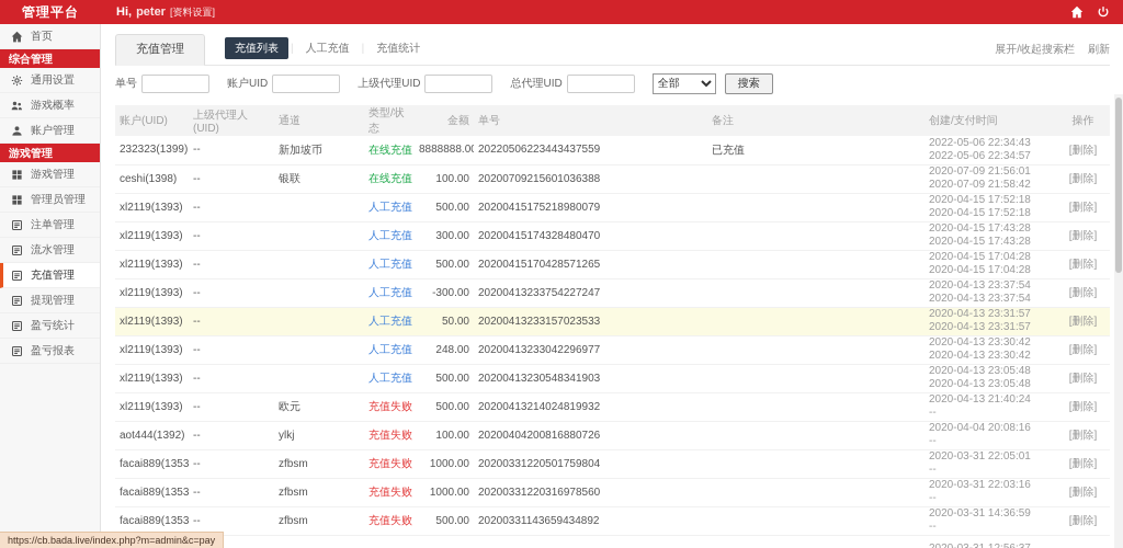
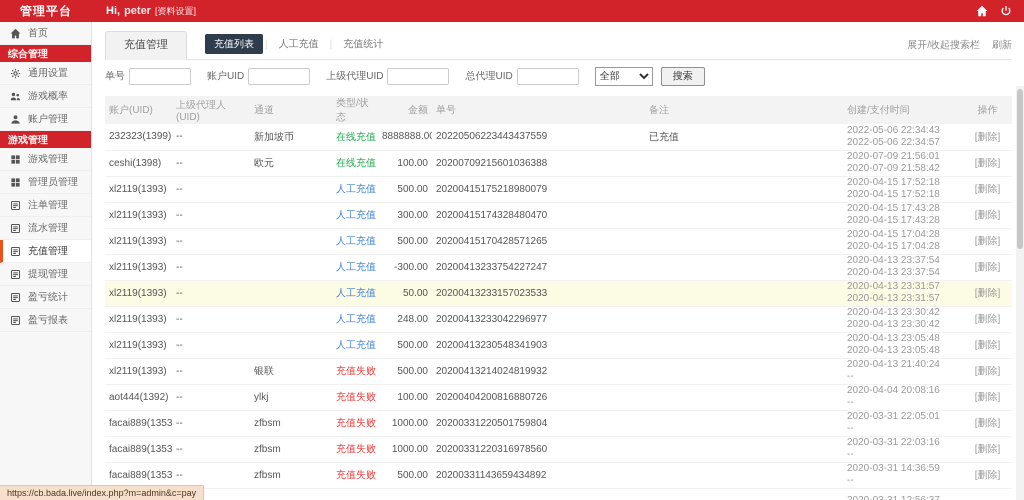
  管理平台
  Hi,
  peter
  [资料设置]
  首页
  综合管理
  通用设置
  游戏概率
  账户管理
  游戏管理
  游戏管理
  管理员管理
  注单管理
  流水管理
  充值管理
  提现管理
  盈亏统计
  盈亏报表
  充值管理
  充值列表
  |
  人工充值
  充值统计
  展开/收起搜索栏
  刷新
  单号
  账户UID
  上级代理UID
  总代理UID
  全部
  搜索
  账户(UID)	上级代理人(UID)	通道	类型/状态	金额	单号	备注	创建/支付时间	操作
  232323(1399)	--	新加坡币	在线充值	8888888.0	20220506223443437559	已充值	2022-05-06 22:34:432022-05-06 22:34:57	[删除]
- ceshi(1398)	--	银联	在线充值	100.00	20200709215601036388		2020-07-09 21:56:012020-07-09 21:58:42	[删除]
+ ceshi(1398)	--	欧元	在线充值	100.00	20200709215601036388		2020-07-09 21:56:012020-07-09 21:58:42	[删除]
  xl2119(1393)	--		人工充值	500.00	20200415175218980079		2020-04-15 17:52:182020-04-15 17:52:18	[删除]
  xl2119(1393)	--		人工充值	300.00	20200415174328480470		2020-04-15 17:43:282020-04-15 17:43:28	[删除]
  xl2119(1393)	--		人工充值	500.00	20200415170428571265		2020-04-15 17:04:282020-04-15 17:04:28	[删除]
  xl2119(1393)	--		人工充值	-300.00	20200413233754227247		2020-04-13 23:37:542020-04-13 23:37:54	[删除]
  xl2119(1393)	--		人工充值	50.00	20200413233157023533		2020-04-13 23:31:572020-04-13 23:31:57	[删除]
  xl2119(1393)	--		人工充值	248.00	20200413233042296977		2020-04-13 23:30:422020-04-13 23:30:42	[删除]
  xl2119(1393)	--		人工充值	500.00	20200413230548341903		2020-04-13 23:05:482020-04-13 23:05:48	[删除]
- xl2119(1393)	--	欧元	充值失败	500.00	20200413214024819932		2020-04-13 21:40:24--	[删除]
+ xl2119(1393)	--	银联	充值失败	500.00	20200413214024819932		2020-04-13 21:40:24--	[删除]
  aot444(1392)	--	ylkj	充值失败	100.00	20200404200816880726		2020-04-04 20:08:16--	[删除]
  facai889(1353	--	zfbsm	充值失败	1000.00	20200331220501759804		2020-03-31 22:05:01--	[删除]
  facai889(1353	--	zfbsm	充值失败	1000.00	20200331220316978560		2020-03-31 22:03:16--	[删除]
  facai889(1353	--	zfbsm	充值失败	500.00	20200331143659434892		2020-03-31 14:36:59--	[删除]
  https://cb.bada.live/index.php?m=admin&c=pay
